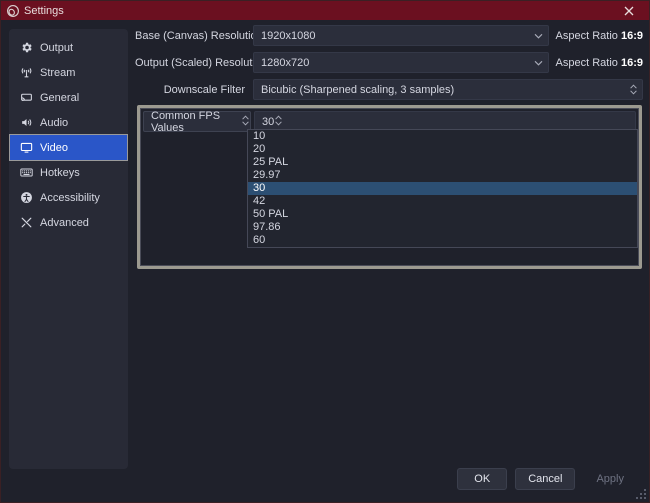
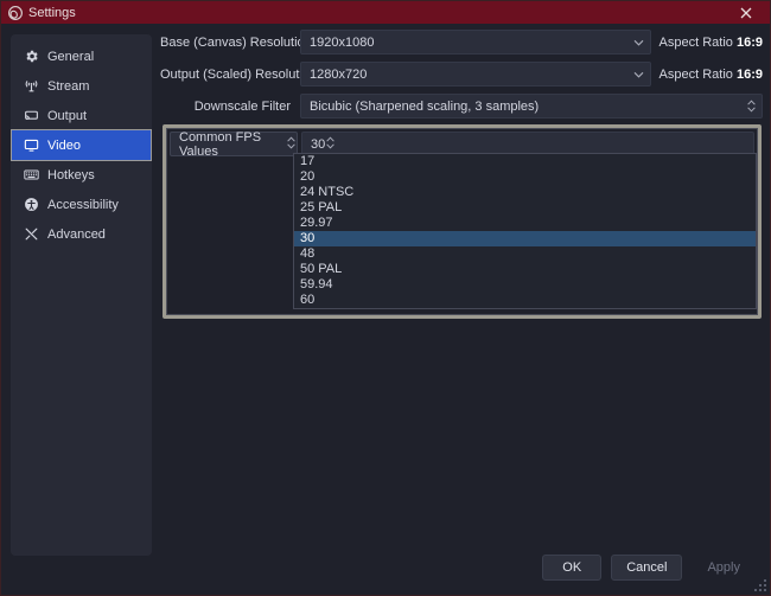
  Settings
- Output
+ General
  Stream
- General
+ Output
- Audio
  Video
  Hotkeys
  Accessibility
  Advanced
  Base (Canvas) Resoluti
  1920x1080
  Aspect Ratio 16:9
  Output (Scaled) Resolut
  1280x720
  Aspect Ratio 16:9
  Downscale Filter
  Bicubic (Sharpened scaling, 3 samples)
  Common FPS Values
  30
- 10
+ 17
  20
+ 24 NTSC
  25 PAL
  29.97
  30
- 42
+ 48
  50 PAL
- 97.86
+ 59.94
  60
  OK
  Cancel
  Apply
